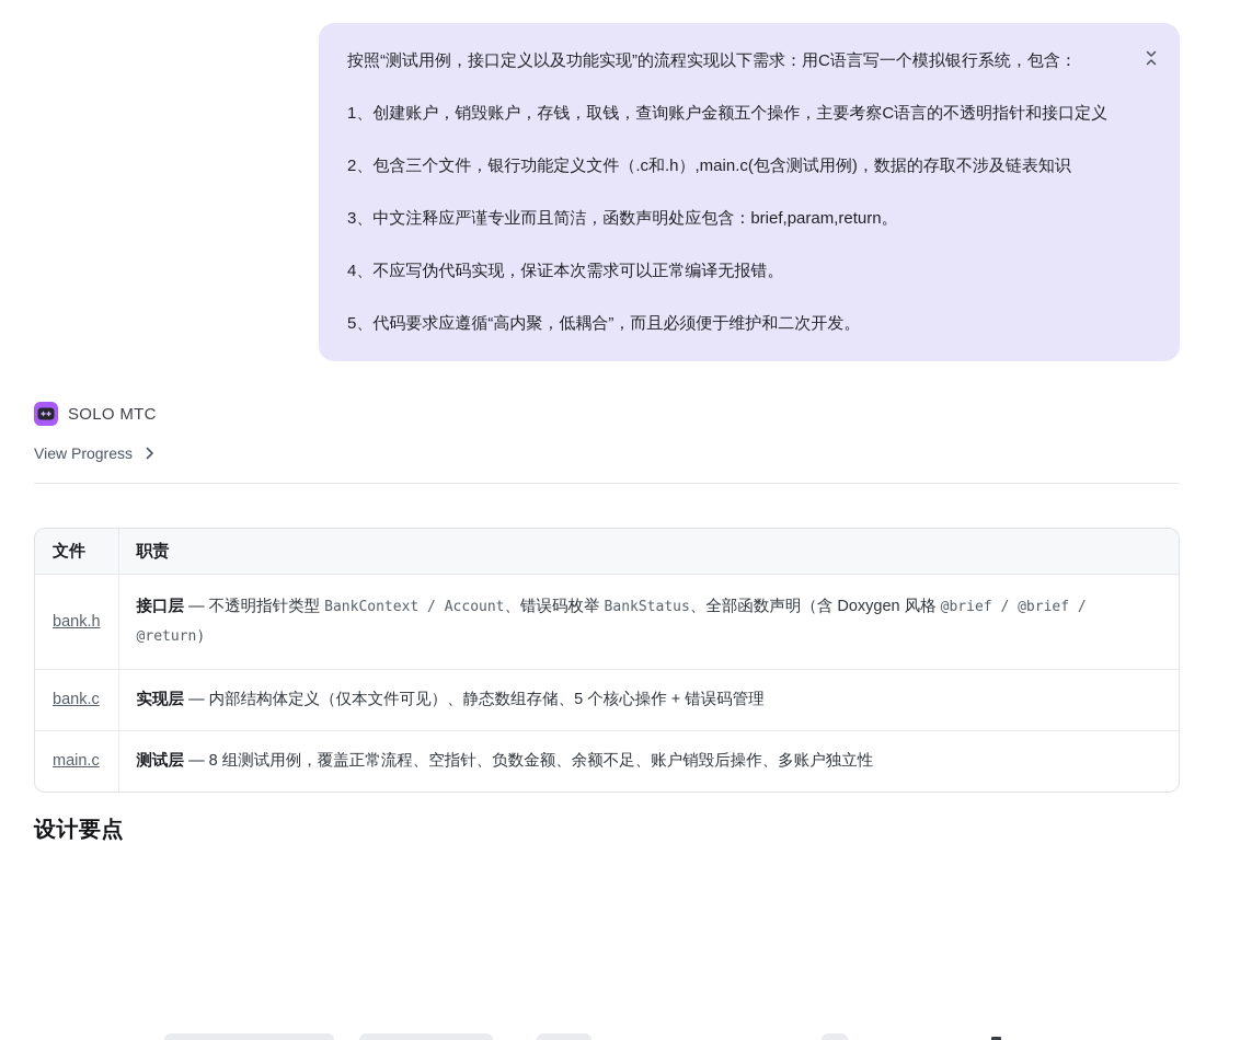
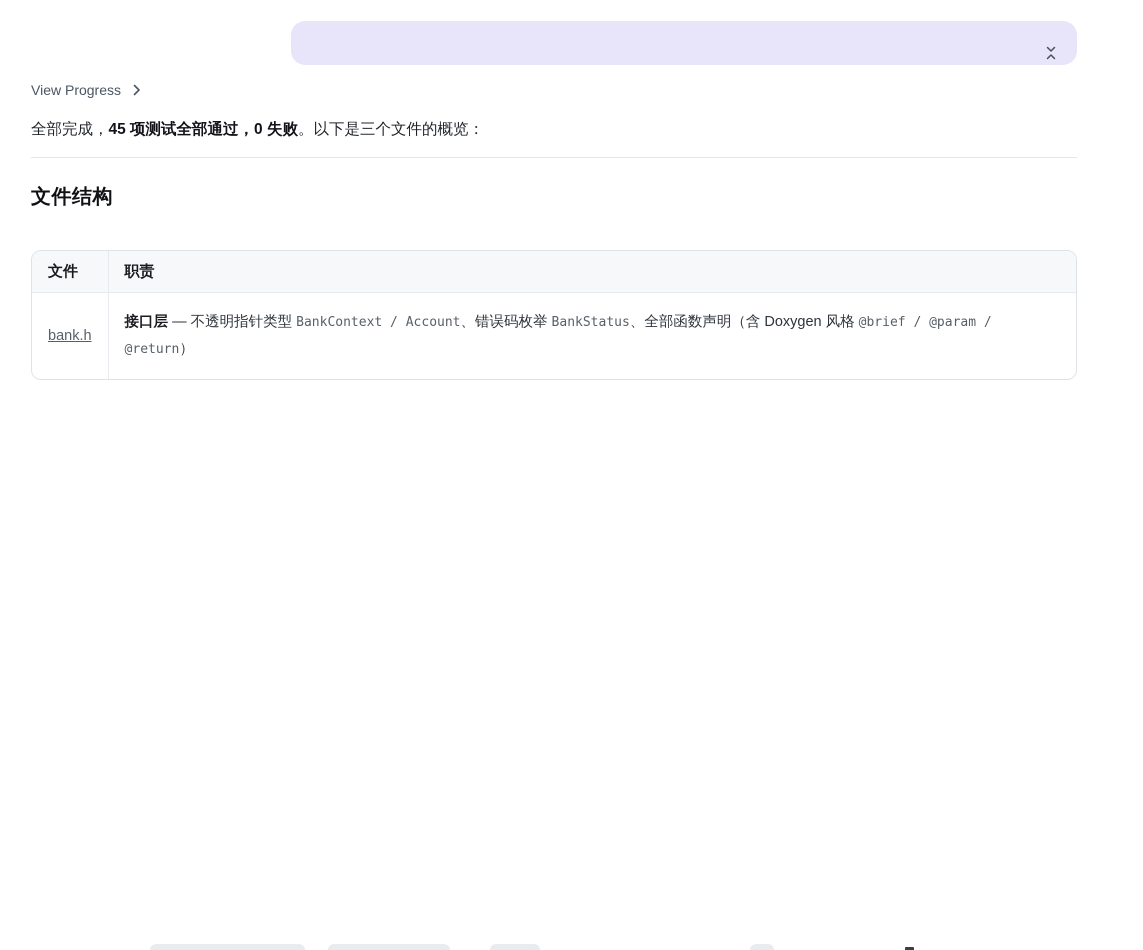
- 按照“测试用例，接口定义以及功能实现”的流程实现以下需求：用C语言写一个模拟银行系统，包含：
- 1、创建账户，销毁账户，存钱，取钱，查询账户金额五个操作，主要考察C语言的不透明指针和接口定义
- 2、包含三个文件，银行功能定义文件（.c和.h）,main.c(包含测试用例)，数据的存取不涉及链表知识
- 3、中文注释应严谨专业而且简洁，函数声明处应包含：brief,param,return。
- 4、不应写伪代码实现，保证本次需求可以正常编译无报错。
- 5、代码要求应遵循“高内聚，低耦合”，而且必须便于维护和二次开发。
- SOLO MTC
  View Progress
+ 全部完成，45 项测试全部通过，0 失败。以下是三个文件的概览：
+ 文件结构
  文件	职责
- bank.h	接口层 — 不透明指针类型 BankContext / Account、错误码枚举 BankStatus、全部函数声明（含 Doxygen 风格 @brief / @brief / @return）
+ bank.h	接口层 — 不透明指针类型 BankContext / Account、错误码枚举 BankStatus、全部函数声明（含 Doxygen 风格 @brief / @param / @return）
- bank.c	实现层 — 内部结构体定义（仅本文件可见）、静态数组存储、5 个核心操作 + 错误码管理
- main.c	测试层 — 8 组测试用例，覆盖正常流程、空指针、负数金额、余额不足、账户销毁后操作、多账户独立性
- 设计要点
